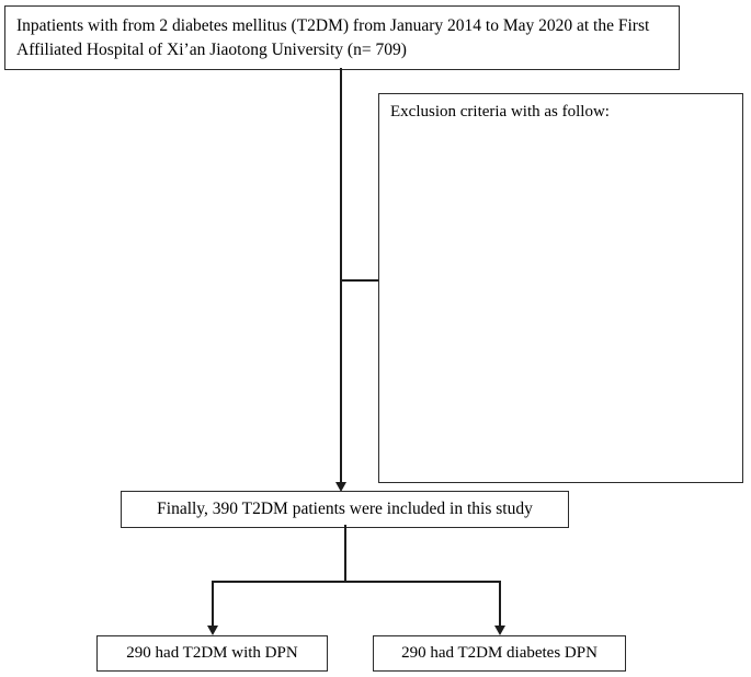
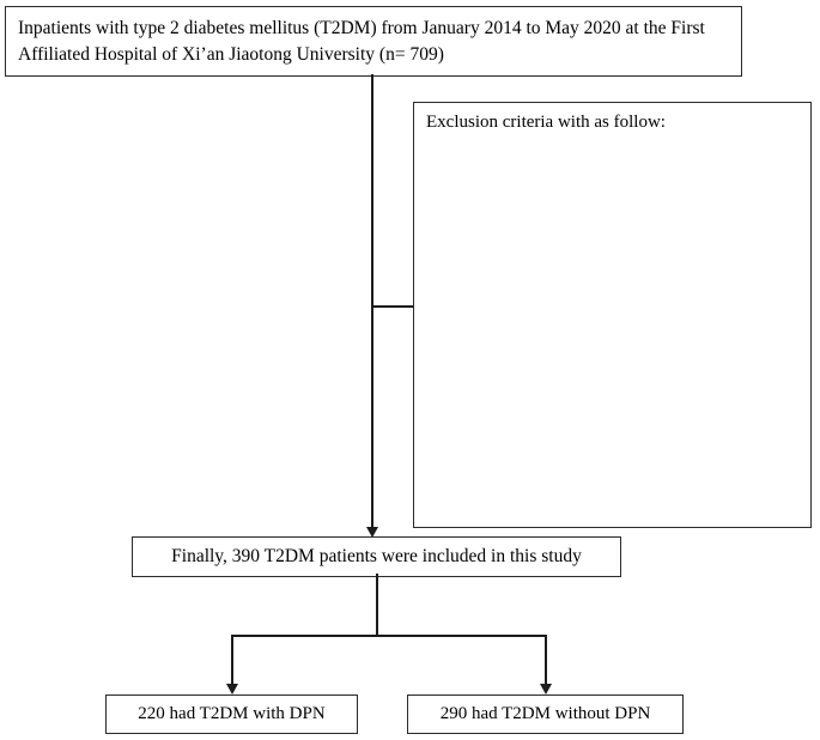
- Inpatients with from 2 diabetes mellitus (T2DM) from January 2014 to May 2020 at the First Affiliated Hospital of Xi’an Jiaotong University (n= 709)
+ Inpatients with type 2 diabetes mellitus (T2DM) from January 2014 to May 2020 at the First Affiliated Hospital of Xi’an Jiaotong University (n= 709)
  Exclusion criteria with as follow:
  Finally, 390 T2DM patients were included in this study
- 290 had T2DM with DPN
+ 220 had T2DM with DPN
- 290 had T2DM diabetes DPN
+ 290 had T2DM without DPN
